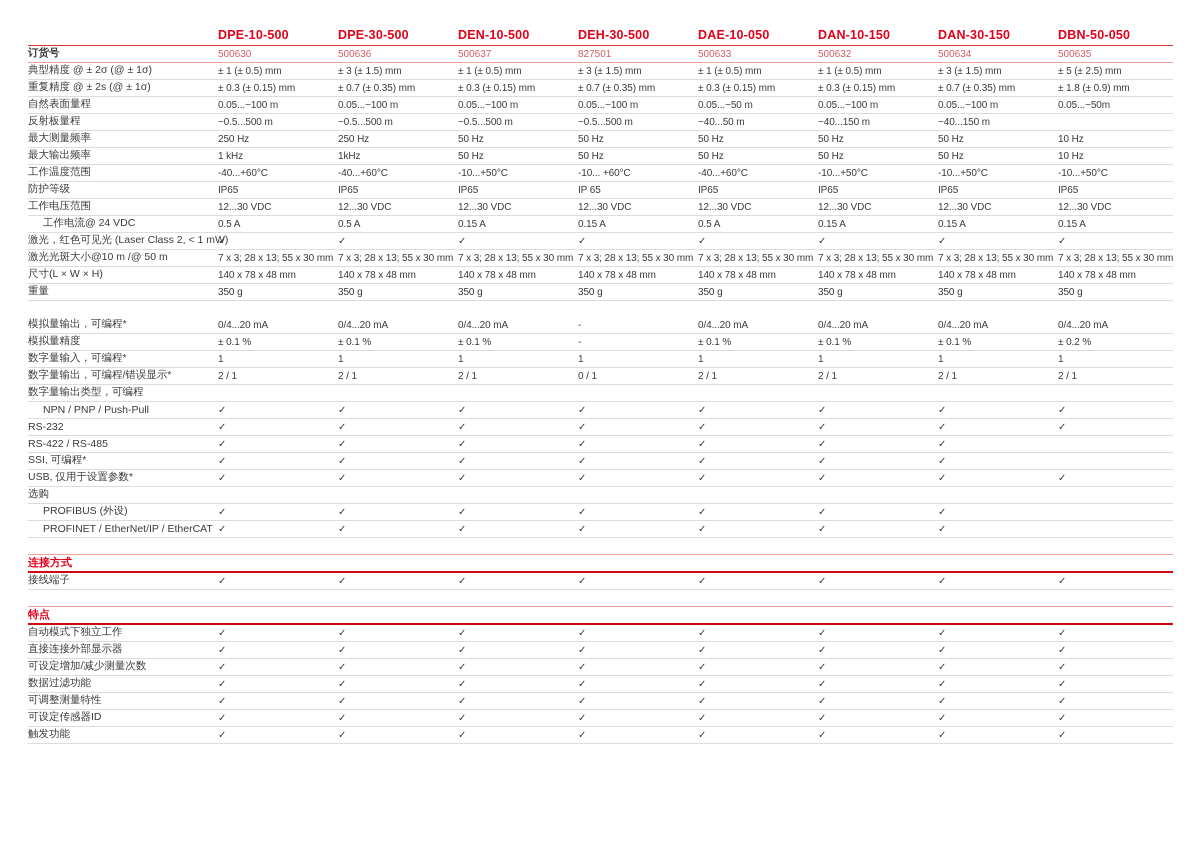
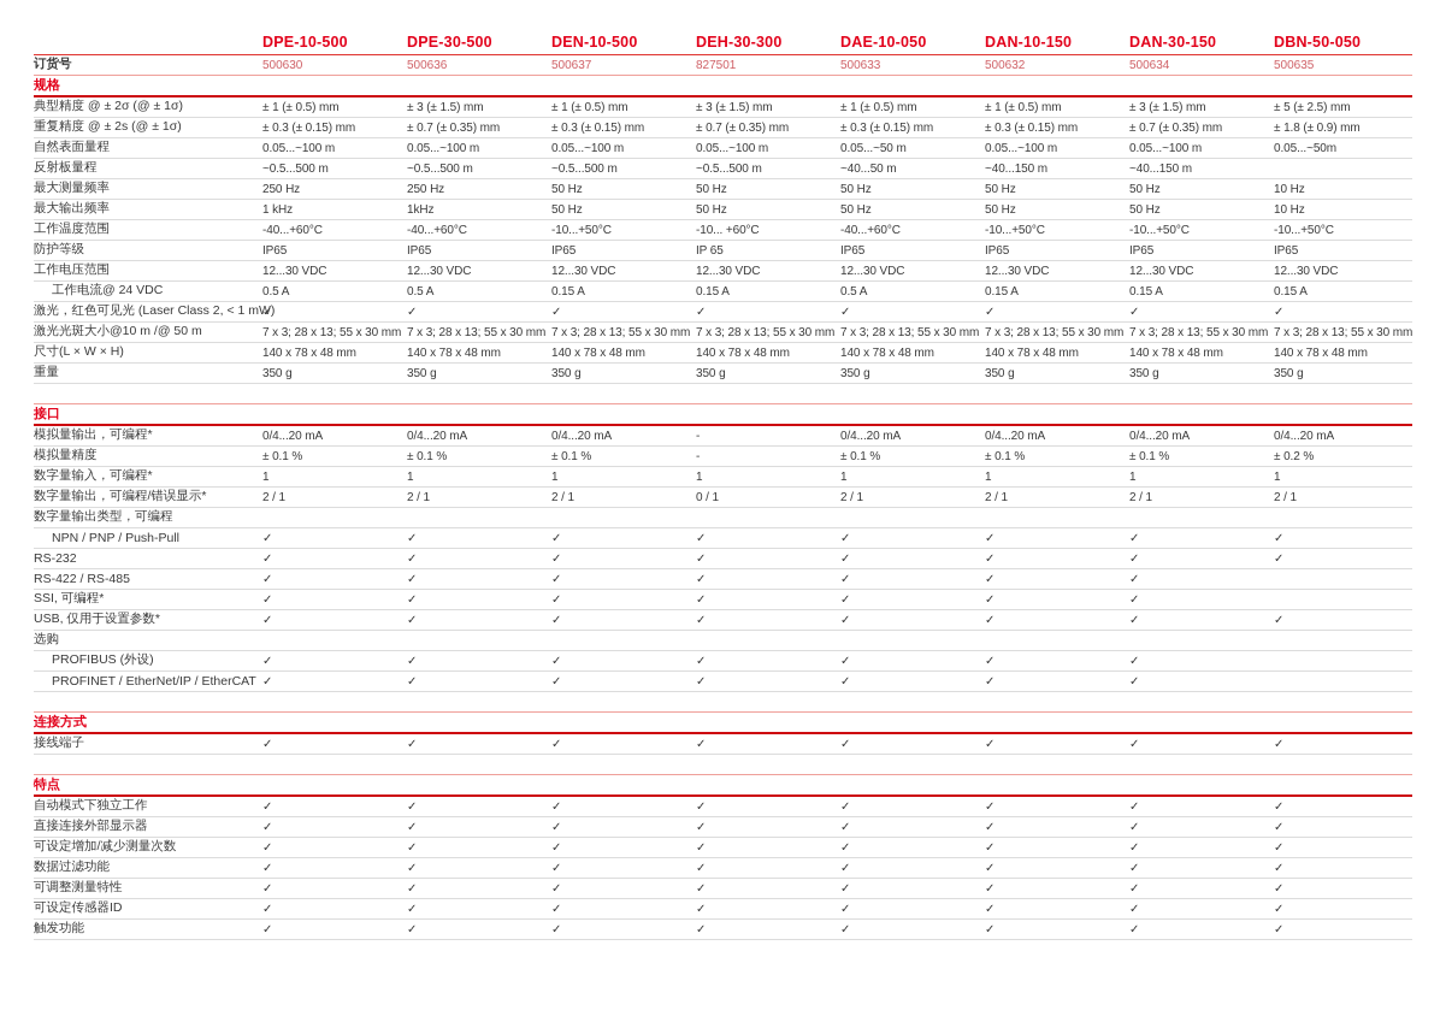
  DPE-10-500
  DPE-30-500
  DEN-10-500
- DEH-30-500
+ DEH-30-300
  DAE-10-050
  DAN-10-150
  DAN-30-150
  DBN-50-050
  订货号
  500630
  500636
  500637
  827501
  500633
  500632
  500634
  500635
+ 规格
  典型精度 @ ± 2σ (@ ± 1σ)
  ± 1 (± 0.5) mm
  ± 3 (± 1.5) mm
  ± 1 (± 0.5) mm
  ± 3 (± 1.5) mm
  ± 1 (± 0.5) mm
  ± 1 (± 0.5) mm
  ± 3 (± 1.5) mm
  ± 5 (± 2.5) mm
  重复精度 @ ± 2s (@ ± 1σ)
  ± 0.3 (± 0.15) mm
  ± 0.7 (± 0.35) mm
  ± 0.3 (± 0.15) mm
  ± 0.7 (± 0.35) mm
  ± 0.3 (± 0.15) mm
  ± 0.3 (± 0.15) mm
  ± 0.7 (± 0.35) mm
  ± 1.8 (± 0.9) mm
  自然表面量程
  0.05...~100 m
  0.05...~100 m
  0.05...~100 m
  0.05...~100 m
  0.05...~50 m
  0.05...~100 m
  0.05...~100 m
  0.05...~50m
  反射板量程
  ~0.5...500 m
  ~0.5...500 m
  ~0.5...500 m
  ~0.5...500 m
  ~40...50 m
  ~40...150 m
  ~40...150 m
  最大测量频率
  250 Hz
  250 Hz
  50 Hz
  50 Hz
  50 Hz
  50 Hz
  50 Hz
  10 Hz
  最大输出频率
  1 kHz
  1kHz
  50 Hz
  50 Hz
  50 Hz
  50 Hz
  50 Hz
  10 Hz
  工作温度范围
  -40...+60°C
  -40...+60°C
  -10...+50°C
  -10... +60°C
  -40...+60°C
  -10...+50°C
  -10...+50°C
  -10...+50°C
  防护等级
  IP65
  IP65
  IP65
  IP 65
  IP65
  IP65
  IP65
  IP65
  工作电压范围
  12...30 VDC
  12...30 VDC
  12...30 VDC
  12...30 VDC
  12...30 VDC
  12...30 VDC
  12...30 VDC
  12...30 VDC
  工作电流@ 24 VDC
  0.5 A
  0.5 A
  0.15 A
  0.15 A
  0.5 A
  0.15 A
  0.15 A
  0.15 A
  激光，红色可见光 (Laser Class 2, < 1 m
  ✓
  ✓
  ✓
  ✓
  ✓
  ✓
  ✓
  ✓
  激光光斑大小@10 m /@ 50 m
  7 x 3; 28 x 13; 55 x 30 mm
  7 x 3; 28 x 13; 55 x 30 mm
  7 x 3; 28 x 13; 55 x 30 mm
  7 x 3; 28 x 13; 55 x 30 mm
  7 x 3; 28 x 13; 55 x 30 mm
  7 x 3; 28 x 13; 55 x 30 mm
  7 x 3; 28 x 13; 55 x 30 mm
  7 x 3; 28 x 13; 55 x 30 mm
  尺寸(L × W × H)
  140 x 78 x 48 mm
  140 x 78 x 48 mm
  140 x 78 x 48 mm
  140 x 78 x 48 mm
  140 x 78 x 48 mm
  140 x 78 x 48 mm
  140 x 78 x 48 mm
  140 x 78 x 48 mm
  重量
  350 g
  350 g
  350 g
  350 g
  350 g
  350 g
  350 g
  350 g
+ 接口
  模拟量输出，可编程*
  0/4...20 mA
  0/4...20 mA
  0/4...20 mA
  -
  0/4...20 mA
  0/4...20 mA
  0/4...20 mA
  0/4...20 mA
  模拟量精度
  ± 0.1 %
  ± 0.1 %
  ± 0.1 %
  -
  ± 0.1 %
  ± 0.1 %
  ± 0.1 %
  ± 0.2 %
  数字量输入，可编程*
  1
  1
  1
  1
  1
  1
  1
  1
  数字量输出，可编程/错误显示*
  2 / 1
  2 / 1
  2 / 1
  0 / 1
  2 / 1
  2 / 1
  2 / 1
  2 / 1
  数字量输出类型，可编程
  NPN / PNP / Push-Pull
  ✓
  ✓
  ✓
  ✓
  ✓
  ✓
  ✓
  ✓
  RS-232
  ✓
  ✓
  ✓
  ✓
  ✓
  ✓
  ✓
  ✓
  RS-422 / RS-485
  ✓
  ✓
  ✓
  ✓
  ✓
  ✓
  ✓
  SSI, 可编程*
  ✓
  ✓
  ✓
  ✓
  ✓
  ✓
  ✓
  USB, 仅用于设置参数*
  ✓
  ✓
  ✓
  ✓
  ✓
  ✓
  ✓
  ✓
  选购
  PROFIBUS (外设)
  ✓
  ✓
  ✓
  ✓
  ✓
  ✓
  ✓
  PROFINET / EtherNet/IP / EtherCAT
  ✓
  ✓
  ✓
  ✓
  ✓
  ✓
  ✓
  连接方式
  接线端子
  ✓
  ✓
  ✓
  ✓
  ✓
  ✓
  ✓
  ✓
  特点
  自动模式下独立工作
  ✓
  ✓
  ✓
  ✓
  ✓
  ✓
  ✓
  ✓
  直接连接外部显示器
  ✓
  ✓
  ✓
  ✓
  ✓
  ✓
  ✓
  ✓
  可设定增加/减少测量次数
  ✓
  ✓
  ✓
  ✓
  ✓
  ✓
  ✓
  ✓
  数据过滤功能
  ✓
  ✓
  ✓
  ✓
  ✓
  ✓
  ✓
  ✓
  可调整测量特性
  ✓
  ✓
  ✓
  ✓
  ✓
  ✓
  ✓
  ✓
  可设定传感器ID
  ✓
  ✓
  ✓
  ✓
  ✓
  ✓
  ✓
  ✓
  触发功能
  ✓
  ✓
  ✓
  ✓
  ✓
  ✓
  ✓
  ✓
